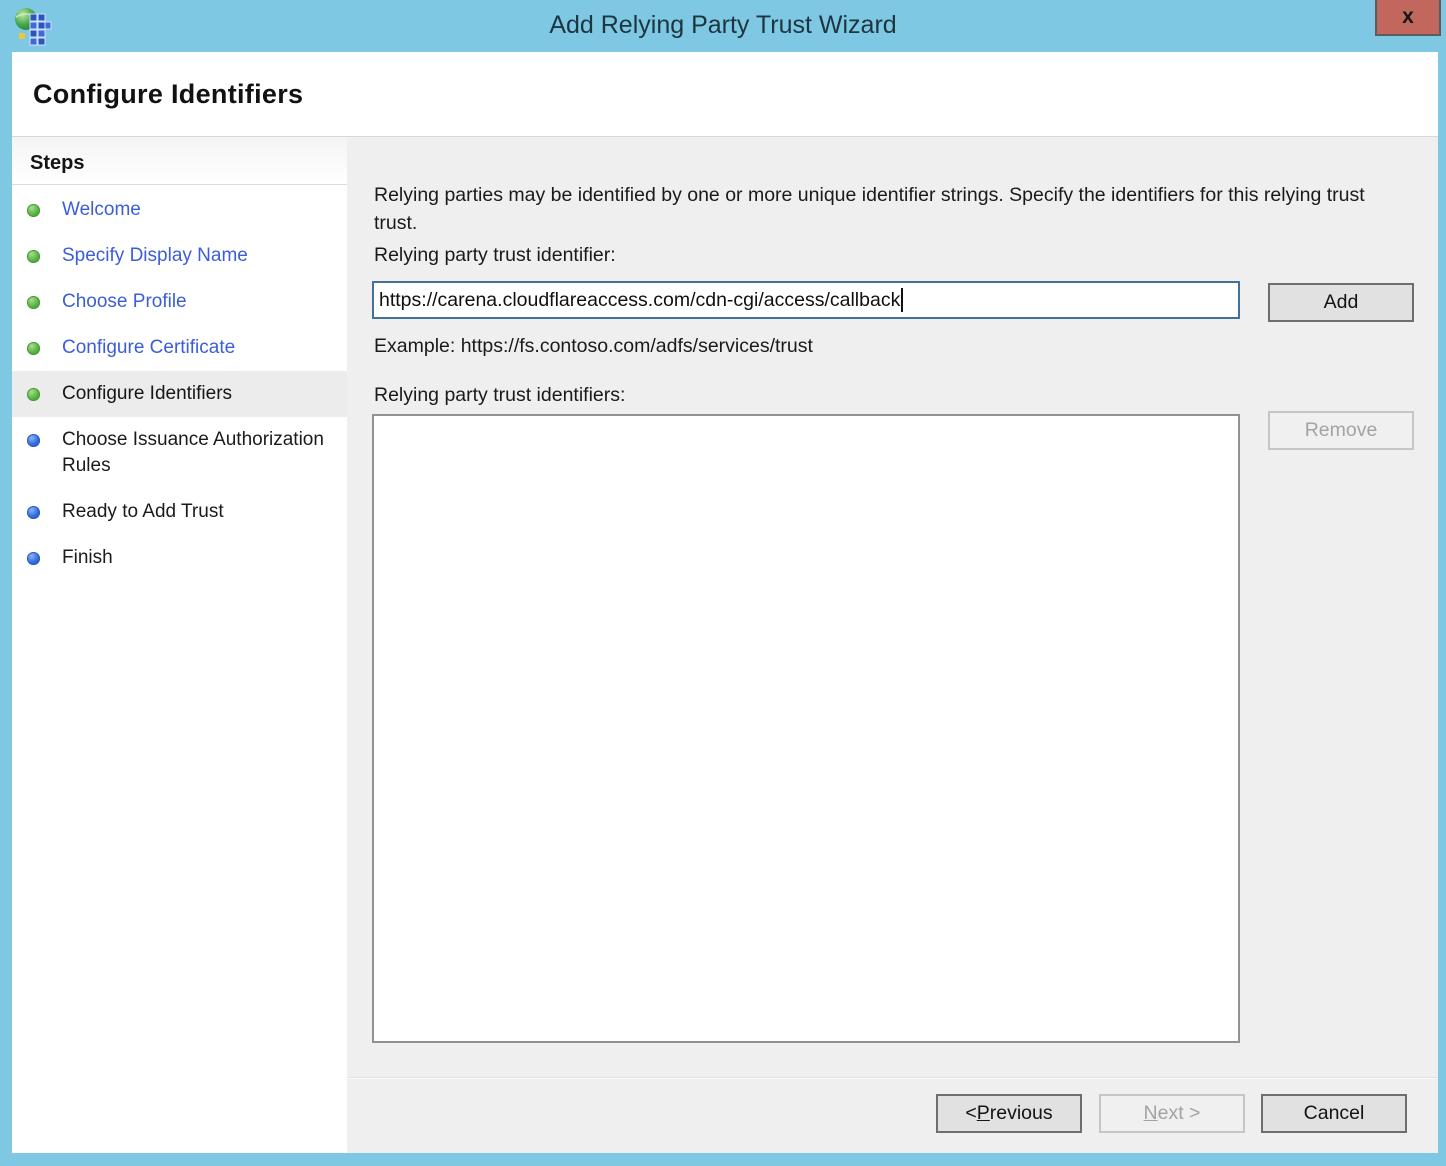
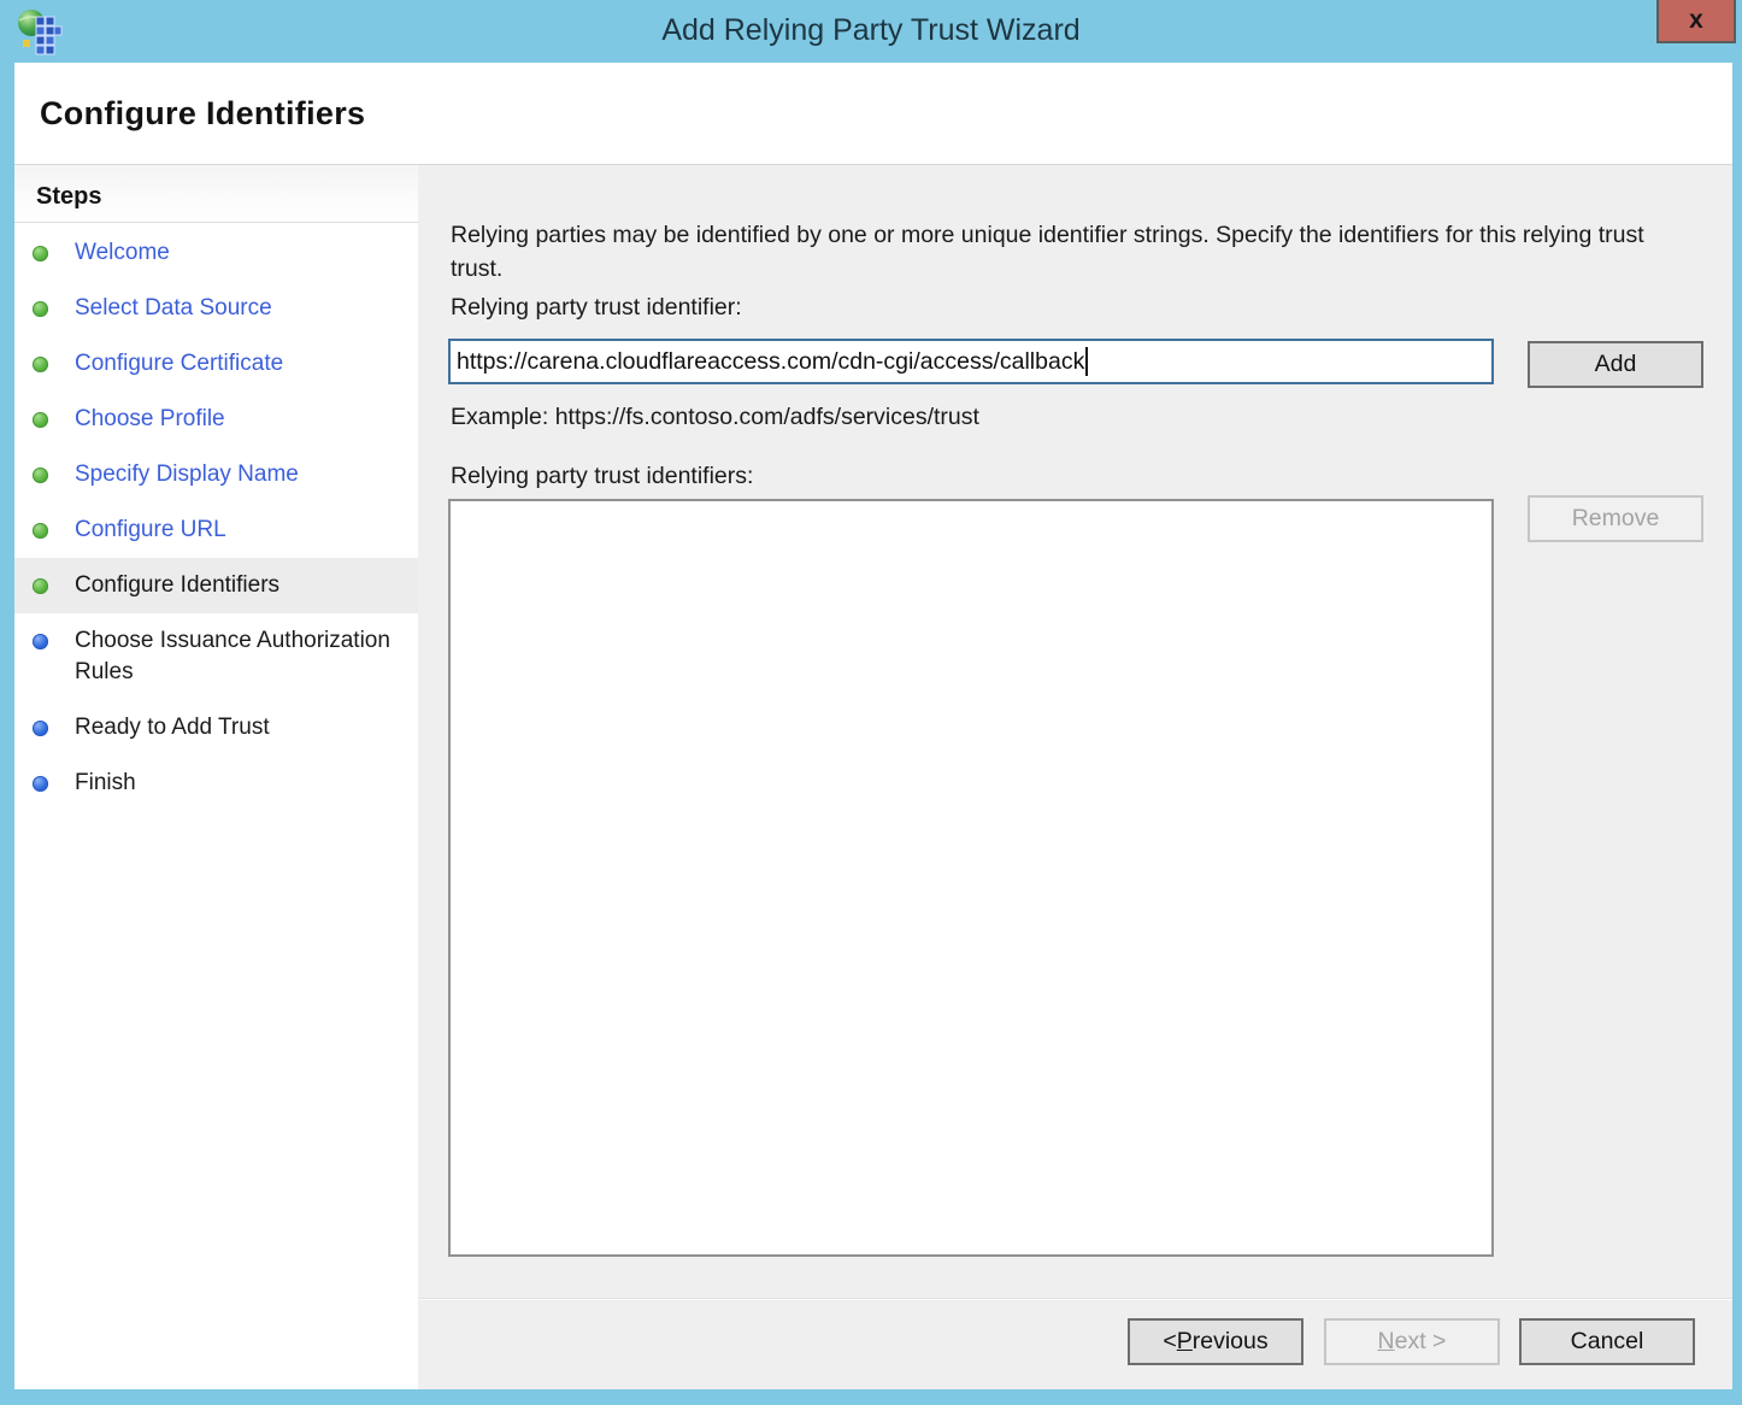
  Add Relying Party Trust Wizard
  x
  Configure Identifiers
  Steps
  Welcome
+ Select Data Source
- Specify Display Name
+ Configure Certificate
  Choose Profile
- Configure Certificate
+ Specify Display Name
+ Configure URL
  Configure Identifiers
  Choose Issuance Authorization Rules
  Ready to Add Trust
  Finish
  Relying parties may be identified by one or more unique identifier strings. Specify the identifiers for this relying trust trust.
  Relying party trust identifier:
  https://carena.cloudflareaccess.com/cdn-cgi/access/callback
  Add
  Example: https://fs.contoso.com/adfs/services/trust
  Relying party trust identifiers:
  Remove
  <
  P
  revious
  N
  ext >
  Cancel
